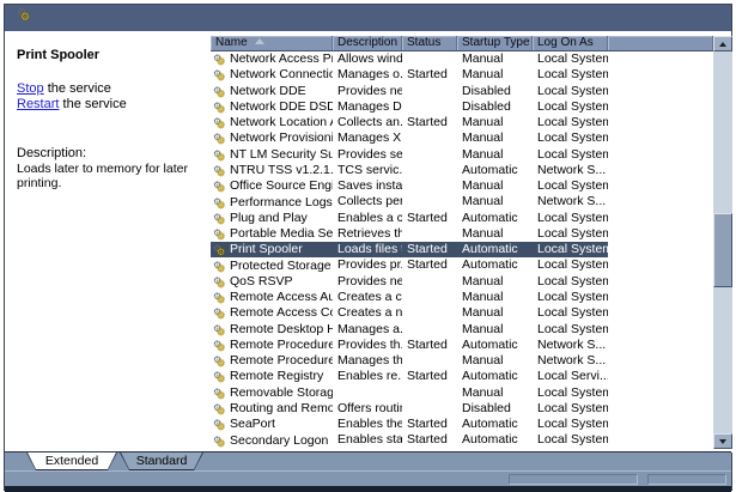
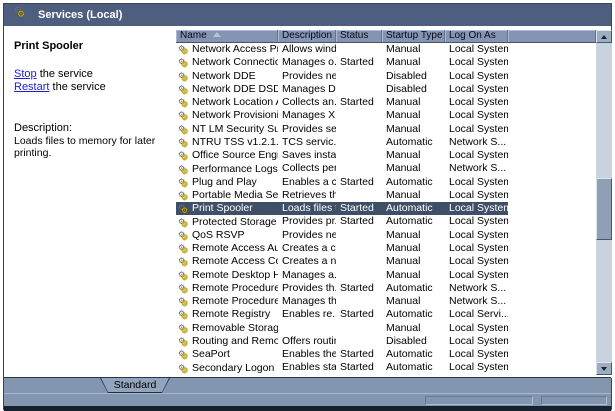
+ Services (Local)
  Print Spooler
  Stop the service
  Restart the service
  Description:
- Loads later to memory for later printing.
+ Loads files to memory for later printing.
  Name
  Description
  Status
  Startup Type
  Log On As
  Network Access P
  Allows wind
  Manual
  Local System
  Network Connectio
  Manages o.
  Started
  Manual
  Local System
  Network DDE
  Provides ne
  Disabled
  Local System
  Network DDE DSD
  Manages D
  Disabled
  Local System
  Network Location
  Collects an.
  Started
  Manual
  Local System
  Network Provisioni
  Manages X
  Manual
  Local System
  NT LM Security Su
  Provides se
  Manual
  Local System
  NTRU TSS v1.2.1.
  TCS servic.
  Automatic
  Network S...
  Office Source Eng
  Saves insta
  Manual
  Local System
  Performance Logs
  Collects per
  Manual
  Network S...
  Plug and Play
  Enables a c
  Started
  Automatic
  Local System
  Portable Media Se
  Retrieves th
  Manual
  Local System
  Print Spooler
  Loads files
  Started
  Automatic
  Local System
  Protected Storage
  Provides pr.
  Started
  Automatic
  Local System
  QoS RSVP
  Provides ne
  Manual
  Local System
  Remote Access Au
  Creates a c
  Manual
  Local System
  Remote Access C
  Creates a n
  Manual
  Local System
  Remote Desktop H
  Manages a.
  Manual
  Local System
  Remote Procedure
  Provides th.
  Started
  Automatic
  Network S...
  Remote Procedure
  Manages th
  Manual
  Network S...
  Remote Registry
  Enables re.
  Started
  Automatic
  Local Servi..
  Removable Storag
  Manual
  Local System
  Routing and Remo
  Offers routi
  Disabled
  Local System
  SeaPort
  Enables the
  Started
  Automatic
  Local System
  Secondary Logon
  Enables sta
  Started
  Automatic
  Local System
- Extended
  Standard
